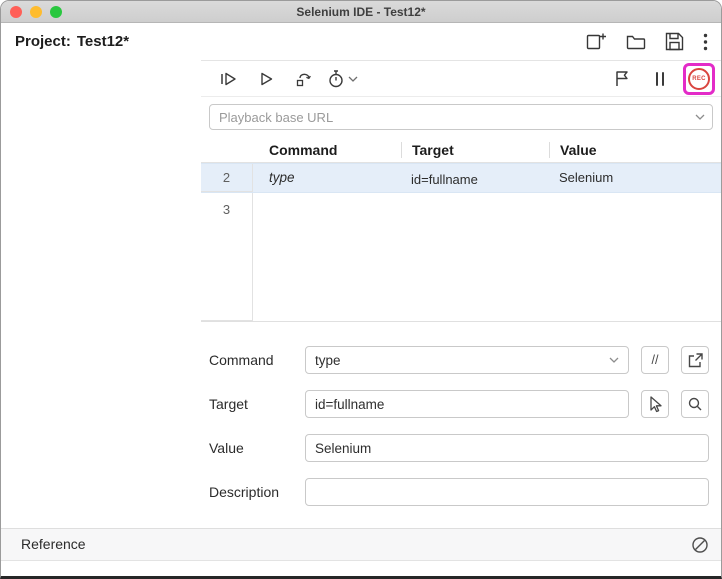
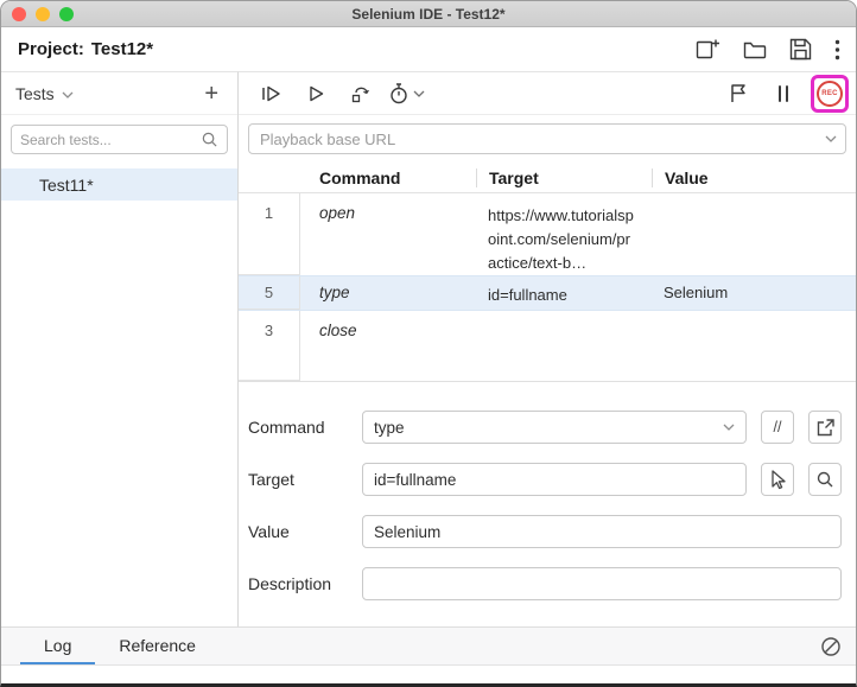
  Selenium IDE - Test12*
  Project: Test12*
+ Tests
+ +
+ Search tests...
+ Test11*
  Playback base URL
  Command
  Target
  Value
+ 1
+ open
+ https://www.tutorialspoint.com/selenium/practice/text-b…
- 2
+ 5
  type
  id=fullname
  Selenium
  3
+ close
  Command
  type
  //
  Target
  id=fullname
  Value
  Selenium
  Description
+ Log
  Reference
